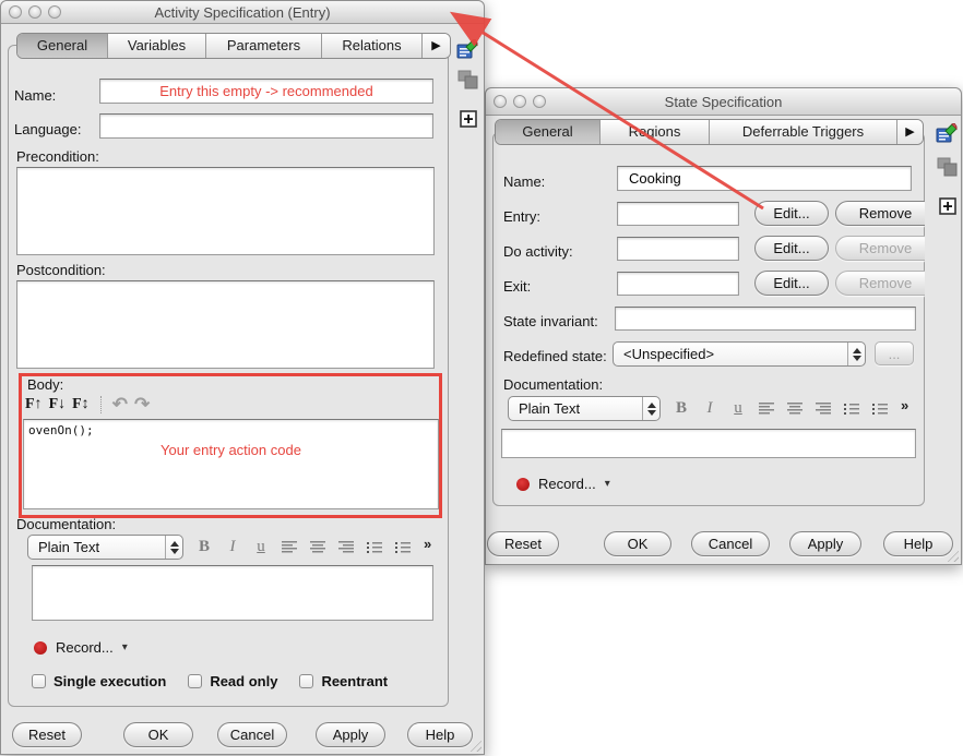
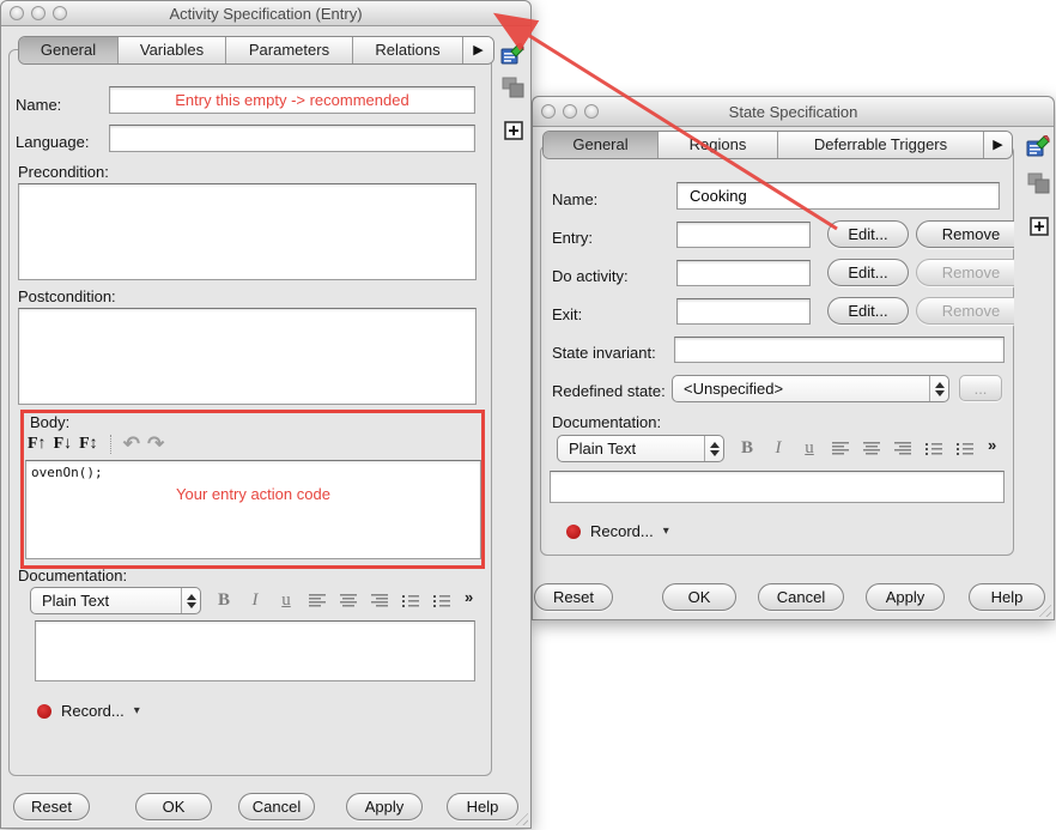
  State Specification
  General
  Rgions
  Deferrable Triggers
  ▶
  Name:
  Cooking
  Entry:
  Edit...
  Remove
  Do activity:
  Edit...
  Remove
  Exit:
  Edit...
  Remove
  State invariant:
  Redefined state:
  <Unspecified>
  ...
  Documentation:
  Plain Text
  B
  I
  u
  »
  Record...
  ▾
  Reset
  OK
  Cancel
  Apply
  Help
  Activity Specification (Entry)
  General
  Variables
  Parameters
  Relations
  ▶
  Name:
  Entry this empty -> recommended
  Language:
  Precondition:
  Postcondition:
  Body:
  F↑
  F↓
  F↕
  ↶
  ↷
  ovenOn();
  Your entry action code
  Documentation:
  Plain Text
  B
  I
  u
  »
  Record...
  ▾
- Single execution
- Read only
- Reentrant
  Reset
  OK
  Cancel
  Apply
  Help
